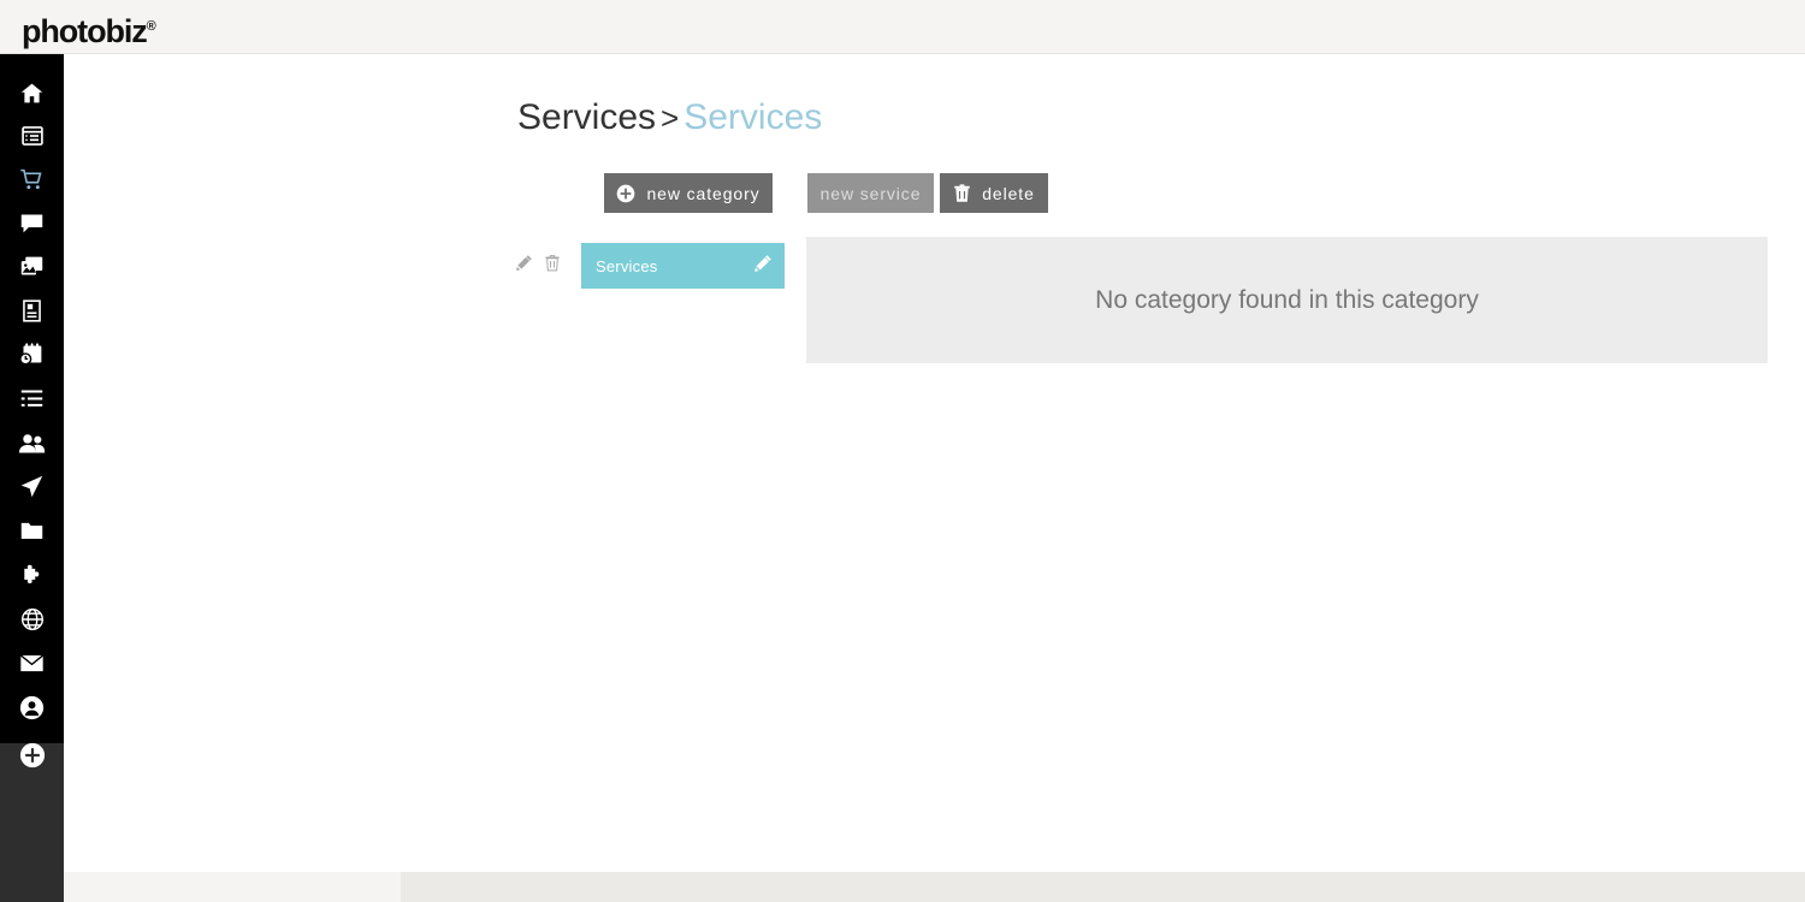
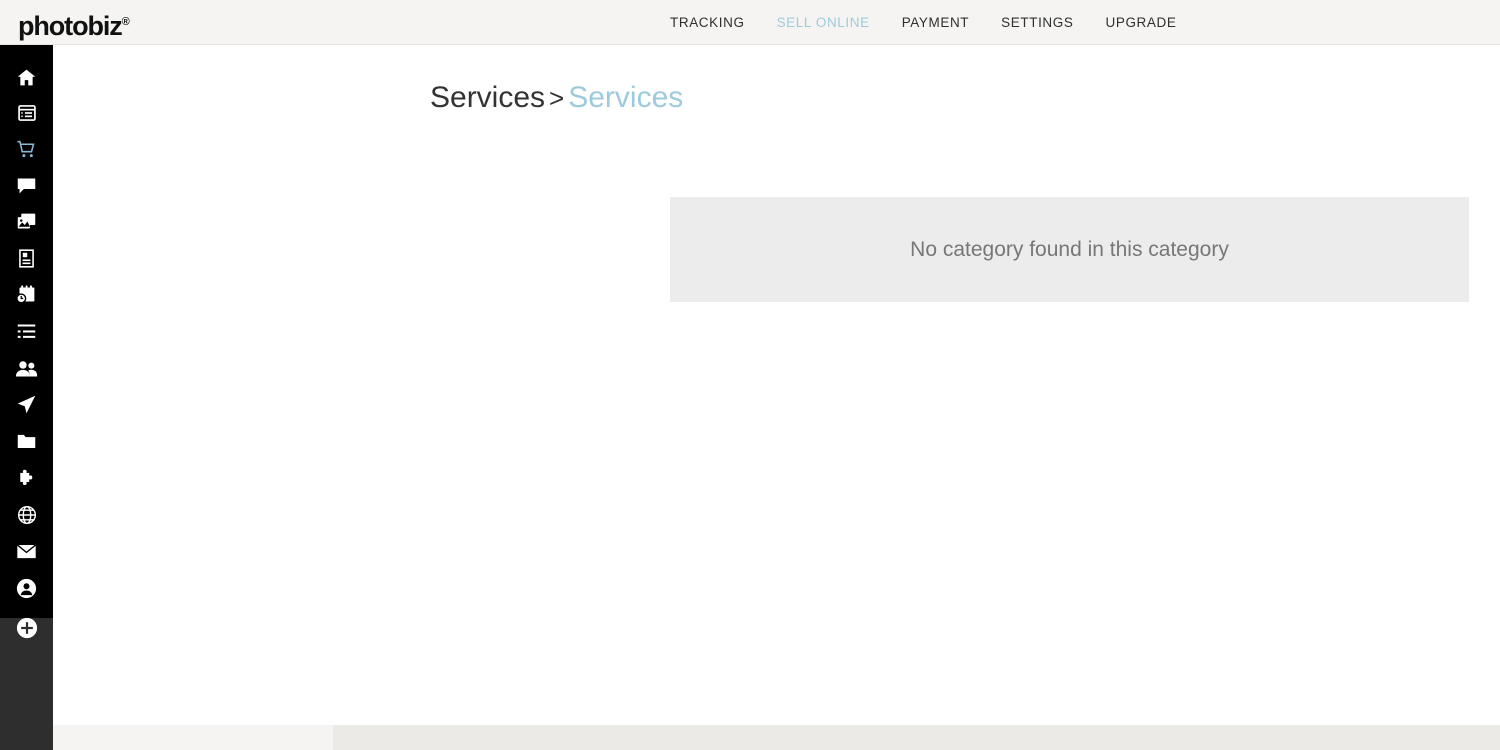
  photobiz®
+ TRACKING
+ SELL ONLINE
+ PAYMENT
+ SETTINGS
+ UPGRADE
  Services > Services
- new category
- new service
- delete
- Services
  No category found in this category
